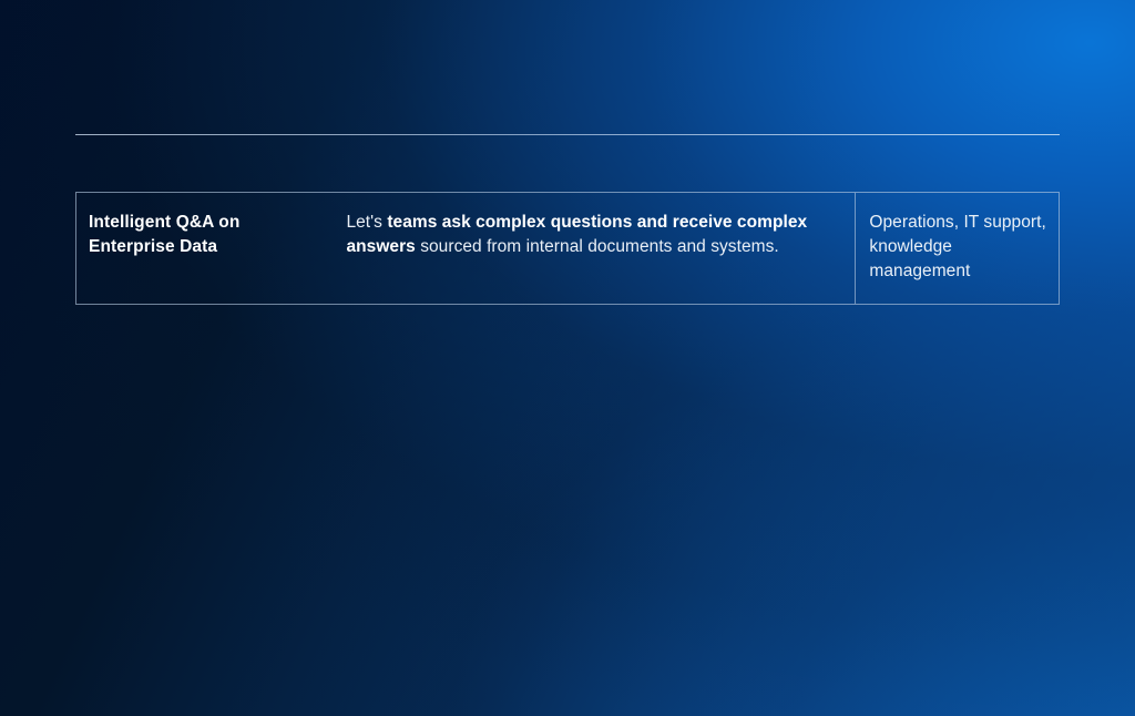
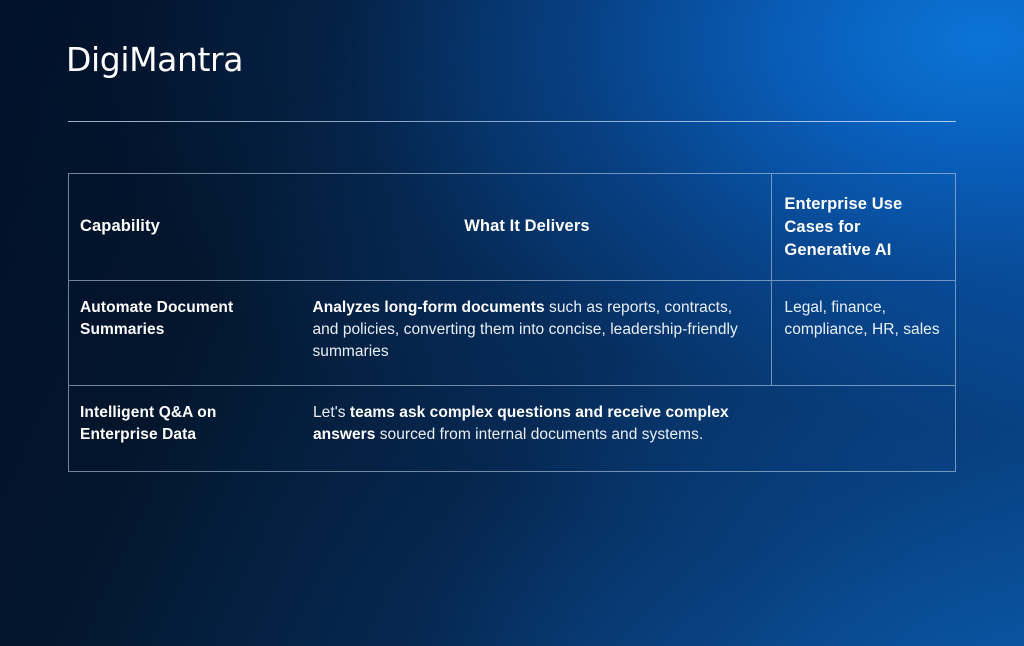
+ DigiMantra
+ Capability
+ What It Delivers
+ Enterprise Use Cases for Generative AI
+ Automate Document Summaries
+ Analyzes long-form documents such as reports, contracts, and policies, converting them into concise, leadership-friendly summaries
+ Legal, finance, compliance, HR, sales
  Intelligent Q&A on Enterprise Data
  Let's teams ask complex questions and receive complex answers sourced from internal documents and systems.
- Operations, IT support, knowledge management
